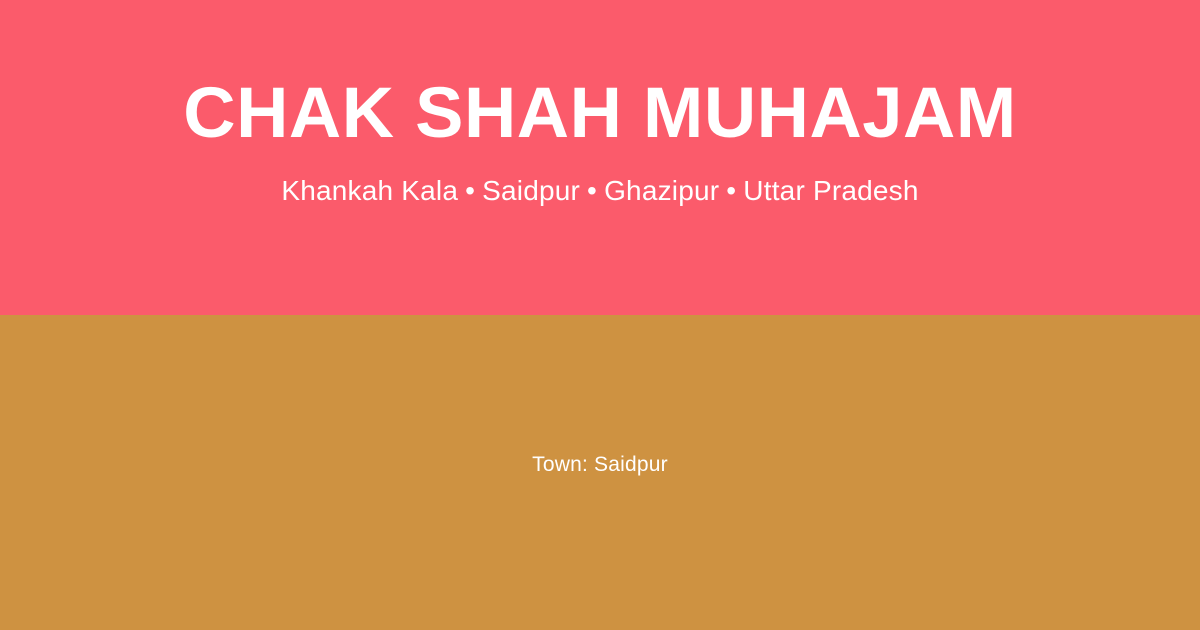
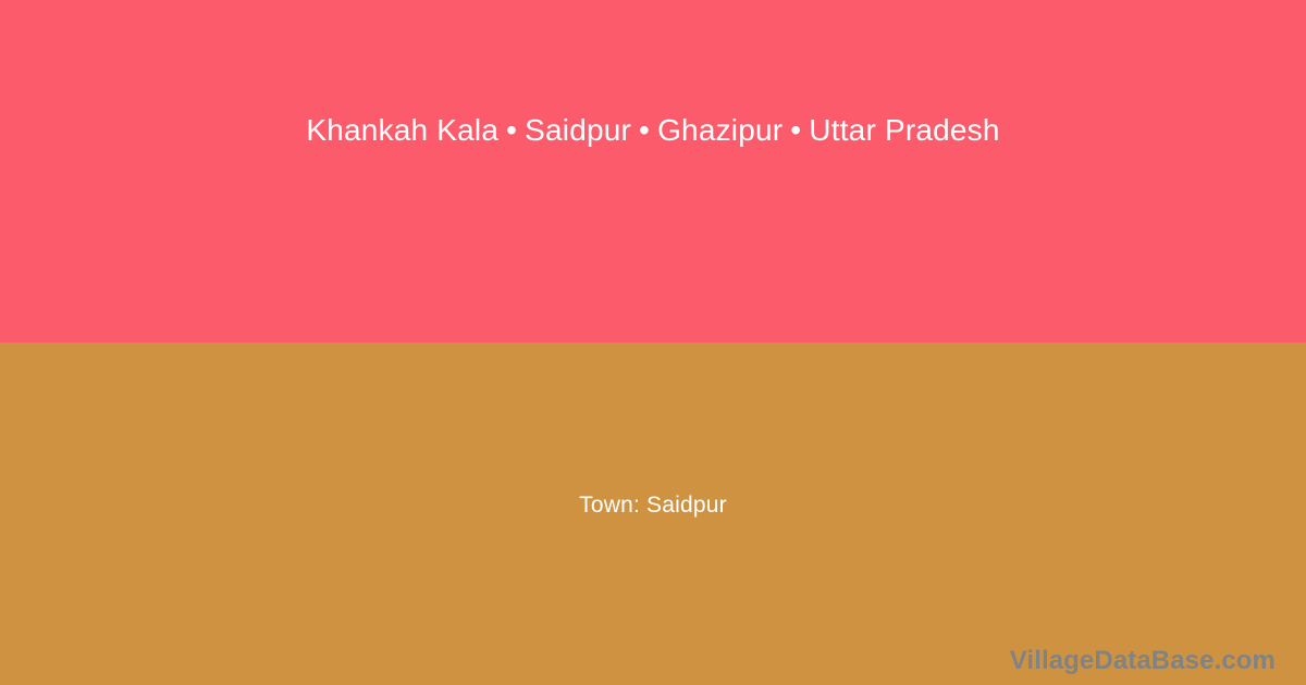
- CHAK SHAH MUHAJAM
  Khankah Kala • Saidpur • Ghazipur • Uttar Pradesh
  Town: Saidpur
+ VillageDataBase.com
